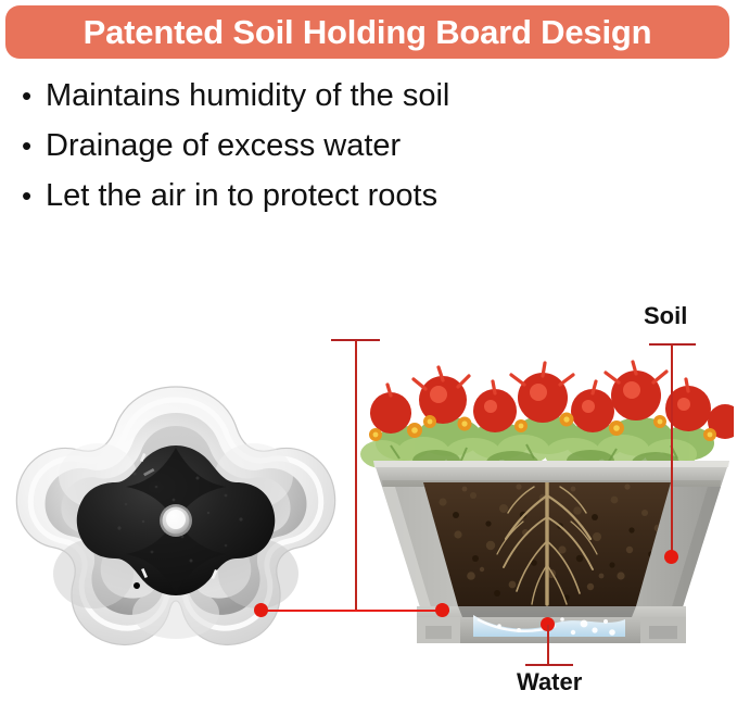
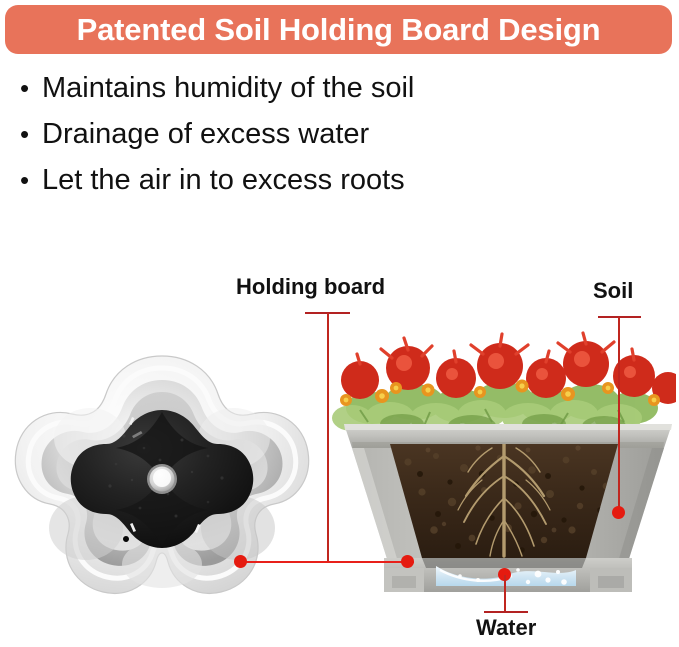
  Patented Soil Holding Board Design
  •
  Maintains humidity of the soil
  •
  Drainage of excess water
  •
- Let the air in to protect roots
+ Let the air in to excess roots
+ Holding board
  Soil
  Water
